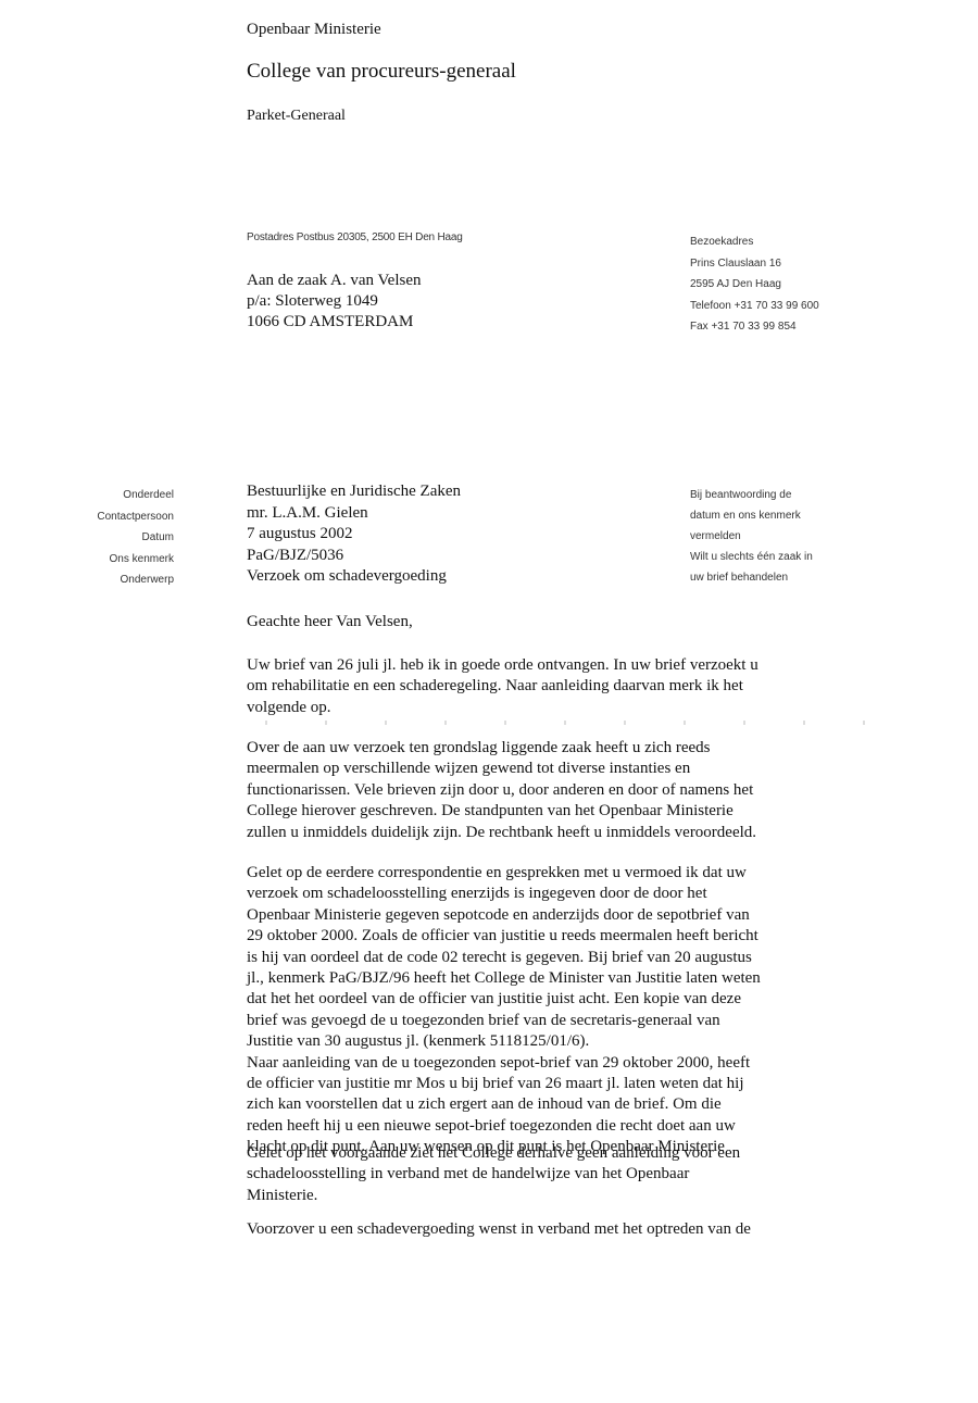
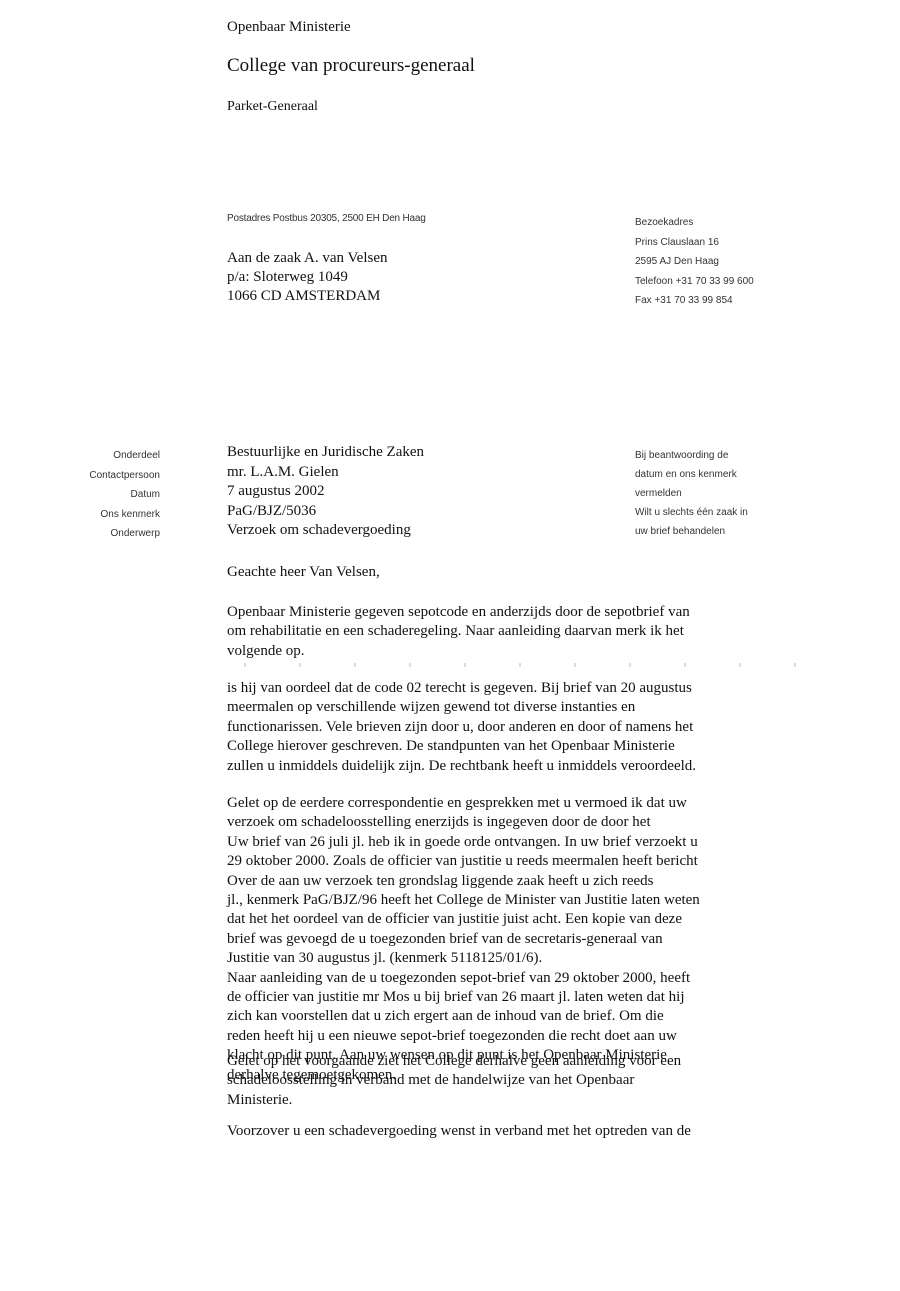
  Openbaar Ministerie
  College van procureurs-generaal
  Parket-Generaal
  Postadres Postbus 20305, 2500 EH Den Haag
  Aan de zaak A. van Velsen
  p/a: Sloterweg 1049
  1066 CD AMSTERDAM
  Bezoekadres
  Prins Clauslaan 16
  2595 AJ Den Haag
  Telefoon +31 70 33 99 600
  Fax +31 70 33 99 854
  Onderdeel
  Contactpersoon
  Datum
  Ons kenmerk
  Onderwerp
  Bestuurlijke en Juridische Zaken
  mr. L.A.M. Gielen
  7 augustus 2002
  PaG/BJZ/5036
  Verzoek om schadevergoeding
  Bij beantwoording de
  datum en ons kenmerk
  vermelden
  Wilt u slechts één zaak in
  uw brief behandelen
  Geachte heer Van Velsen,
- Uw brief van 26 juli jl. heb ik in goede orde ontvangen. In uw brief verzoekt u
+ Openbaar Ministerie gegeven sepotcode en anderzijds door de sepotbrief van
  om rehabilitatie en een schaderegeling. Naar aanleiding daarvan merk ik het
  volgende op.
- Over de aan uw verzoek ten grondslag liggende zaak heeft u zich reeds
+ is hij van oordeel dat de code 02 terecht is gegeven. Bij brief van 20 augustus
  meermalen op verschillende wijzen gewend tot diverse instanties en
  functionarissen. Vele brieven zijn door u, door anderen en door of namens het
  College hierover geschreven. De standpunten van het Openbaar Ministerie
  zullen u inmiddels duidelijk zijn. De rechtbank heeft u inmiddels veroordeeld.
  Gelet op de eerdere correspondentie en gesprekken met u vermoed ik dat uw
  verzoek om schadeloosstelling enerzijds is ingegeven door de door het
- Openbaar Ministerie gegeven sepotcode en anderzijds door de sepotbrief van
+ Uw brief van 26 juli jl. heb ik in goede orde ontvangen. In uw brief verzoekt u
  29 oktober 2000. Zoals de officier van justitie u reeds meermalen heeft bericht
- is hij van oordeel dat de code 02 terecht is gegeven. Bij brief van 20 augustus
+ Over de aan uw verzoek ten grondslag liggende zaak heeft u zich reeds
  jl., kenmerk PaG/BJZ/96 heeft het College de Minister van Justitie laten weten
  dat het het oordeel van de officier van justitie juist acht. Een kopie van deze
  brief was gevoegd de u toegezonden brief van de secretaris-generaal van
  Justitie van 30 augustus jl. (kenmerk 5118125/01/6).
  Naar aanleiding van de u toegezonden sepot-brief van 29 oktober 2000, heeft
  de officier van justitie mr Mos u bij brief van 26 maart jl. laten weten dat hij
  zich kan voorstellen dat u zich ergert aan de inhoud van de brief. Om die
  reden heeft hij u een nieuwe sepot-brief toegezonden die recht doet aan uw
  klacht op dit punt. Aan uw wensen op dit punt is het Openbaar Ministerie
+ derhalve tegemoetgekomen.
  Gelet op het voorgaande ziet het College derhalve geen aanleiding voor een
  schadeloosstelling in verband met de handelwijze van het Openbaar
  Ministerie.
  Voorzover u een schadevergoeding wenst in verband met het optreden van de
